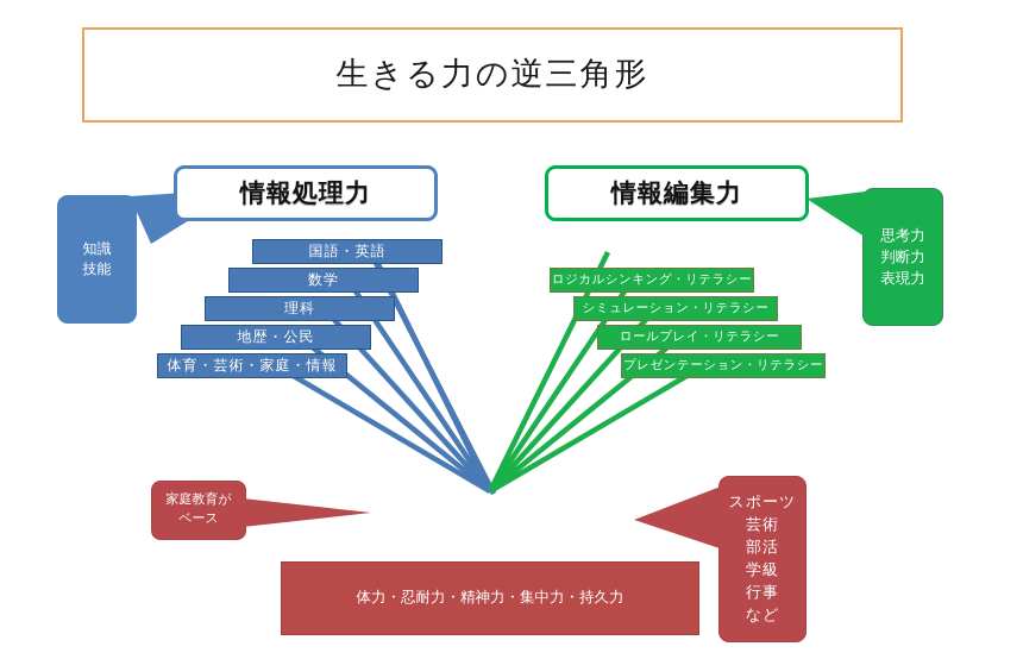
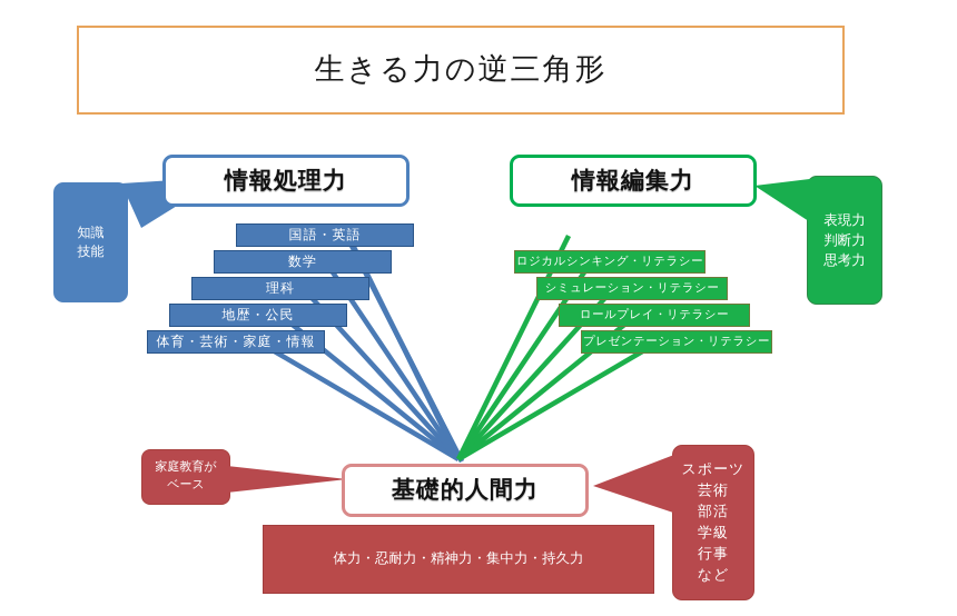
  生きる力の逆三角形
  情報処理力
  情報編集力
  知識
  技能
- 思考力
+ 表現力
  判断力
- 表現力
+ 思考力
  国語・英語
  数学
  理科
  地歴・公民
  体育・芸術・家庭・情報
  ロジカルシンキング・リテラシー
  シミュレーション・リテラシー
  ロールプレイ・リテラシー
  プレゼンテーション・リテラシー
  家庭教育が
  ベース
  スポーツ
  芸術
  部活
  学級
  行事
  など
+ 基礎的人間力
  体力・忍耐力・精神力・集中力・持久力
